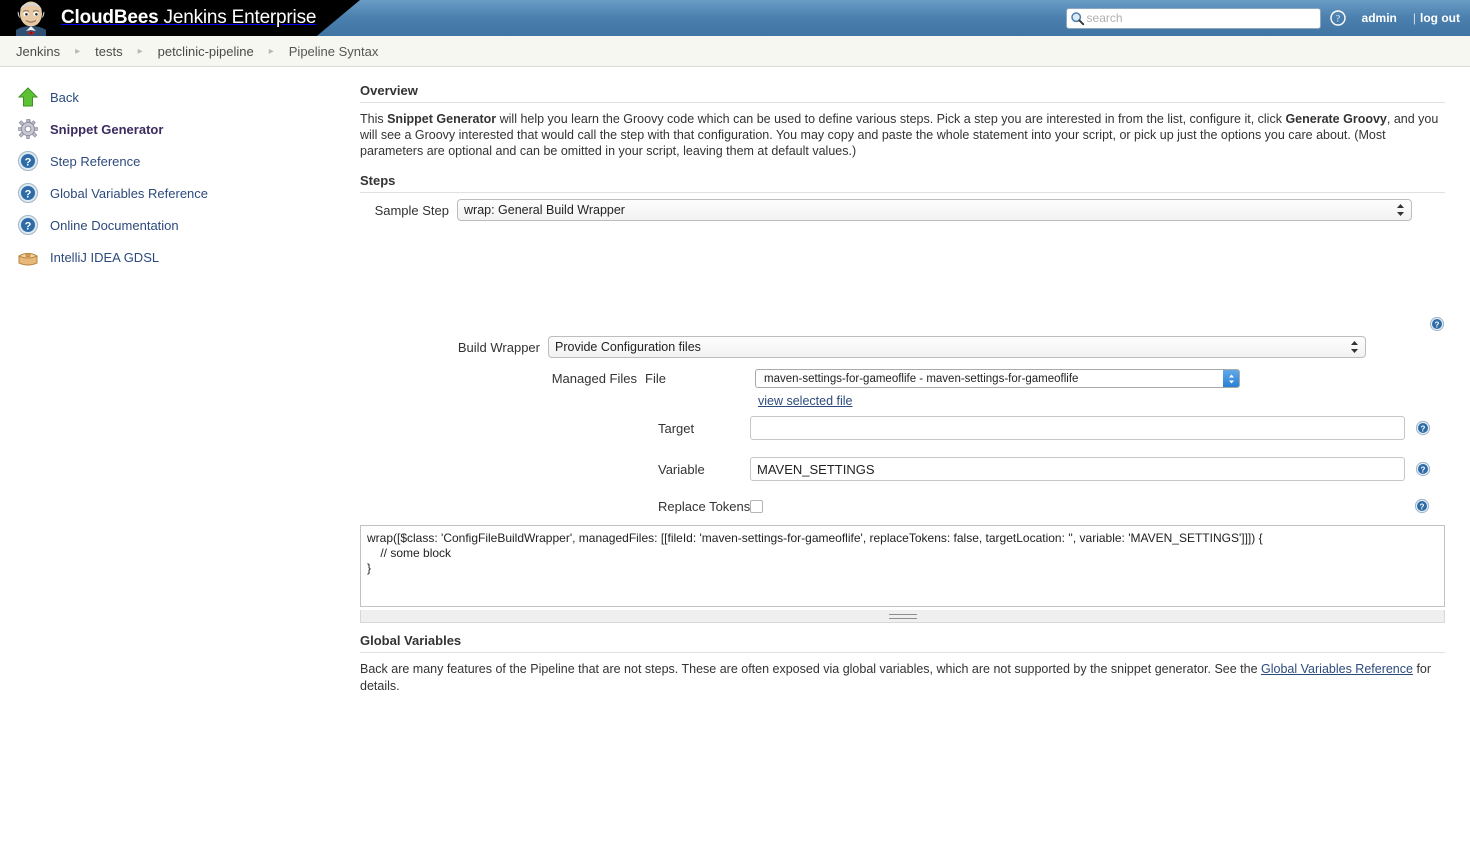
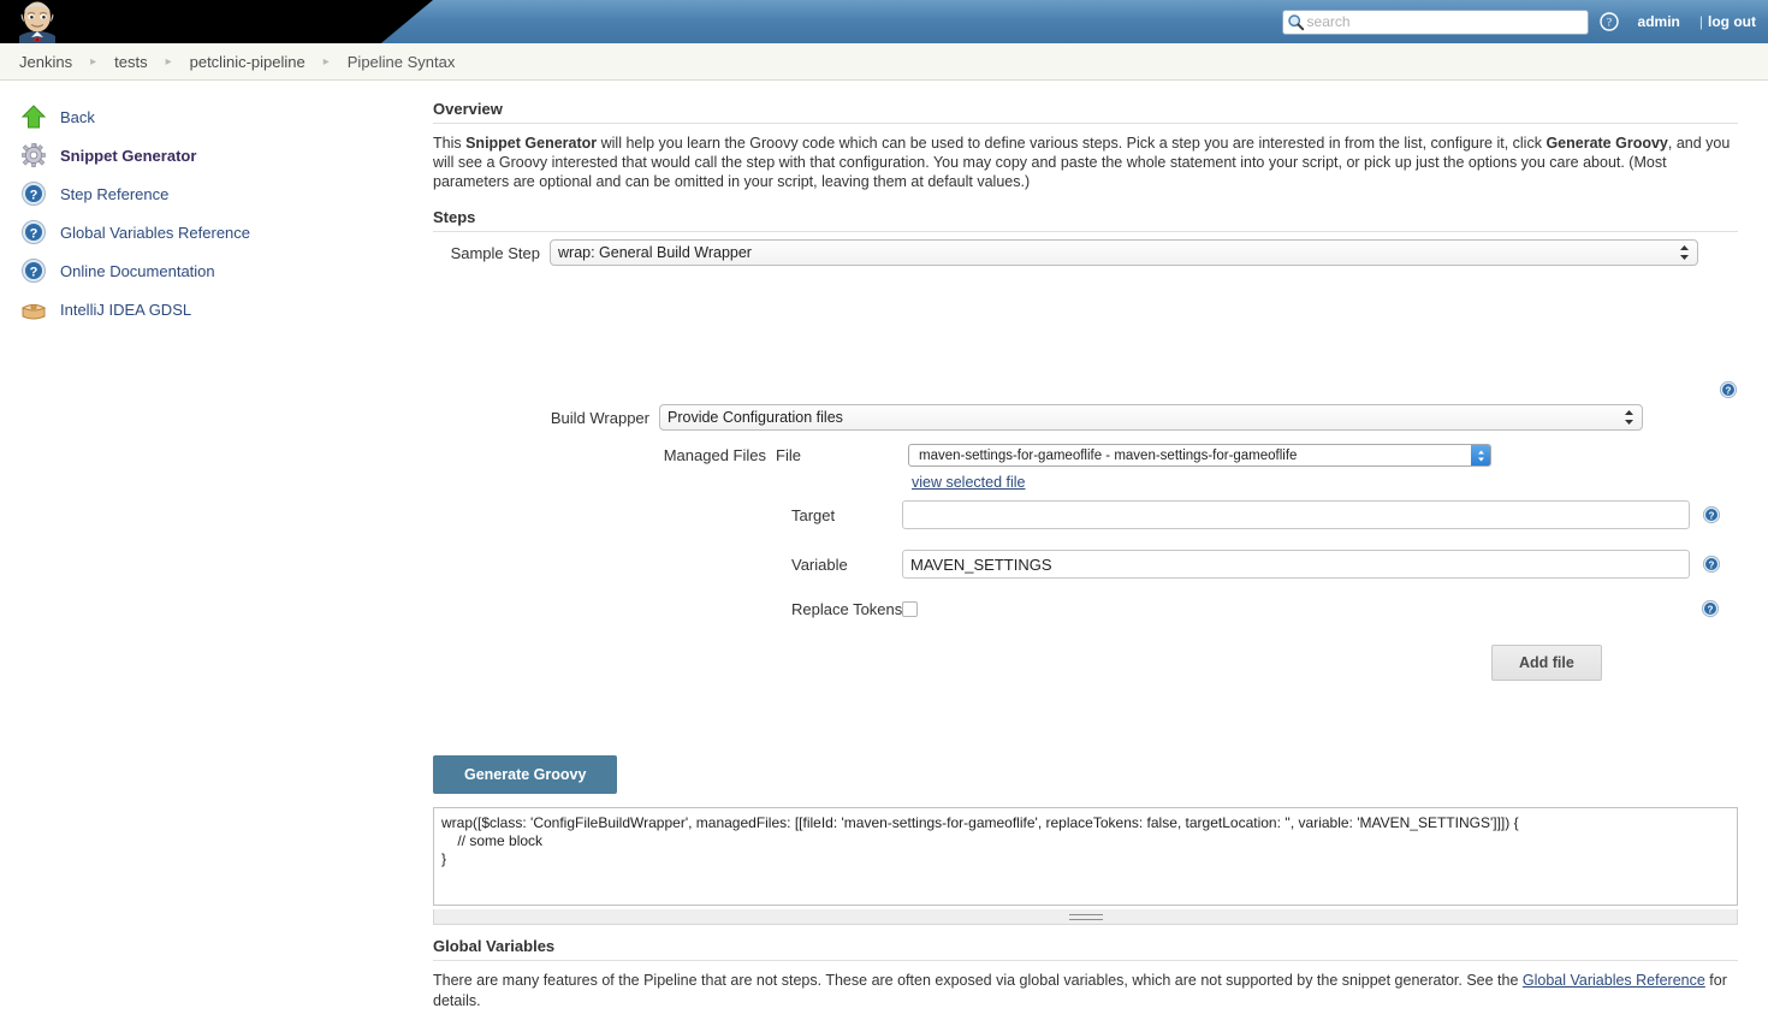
- CloudBees Jenkins Enterprise
  search
  ?
  admin
  |
  log out
  Jenkins
  ▸
  tests
  ▸
  petclinic-pipeline
  ▸
  Pipeline Syntax
  Back
  Snippet Generator
  ?
  Step Reference
  ?
  Global Variables Reference
  ?
  Online Documentation
  IntelliJ IDEA GDSL
  Overview
  This Snippet Generator will help you learn the Groovy code which can be used to define various steps. Pick a step you are interested in from the list, configure it, click Generate Groovy, and you will see a Groovy interested that would call the step with that configuration. You may copy and paste the whole statement into your script, or pick up just the options you care about. (Most parameters are optional and can be omitted in your script, leaving them at default values.)
  Steps
  Sample Step
  wrap: General Build Wrapper
  ?
  Build Wrapper
  Provide Configuration files
  Managed Files
  File
  maven-settings-for-gameoflife - maven-settings-for-gameoflife
  view selected file
  Target
  ?
  Variable
  MAVEN_SETTINGS
  ?
  Replace Tokens
  ?
+ Add file
+ Generate Groovy
  wrap([$class: 'ConfigFileBuildWrapper', managedFiles: [[fileId: 'maven-settings-for-gameoflife', replaceTokens: false, targetLocation: '', variable: 'MAVEN_SETTINGS']]]) {
  // some block
  }
  Global Variables
- Back are many features of the Pipeline that are not steps. These are often exposed via global variables, which are not supported by the snippet generator. See the Global Variables Reference for details.
+ There are many features of the Pipeline that are not steps. These are often exposed via global variables, which are not supported by the snippet generator. See the Global Variables Reference for details.
